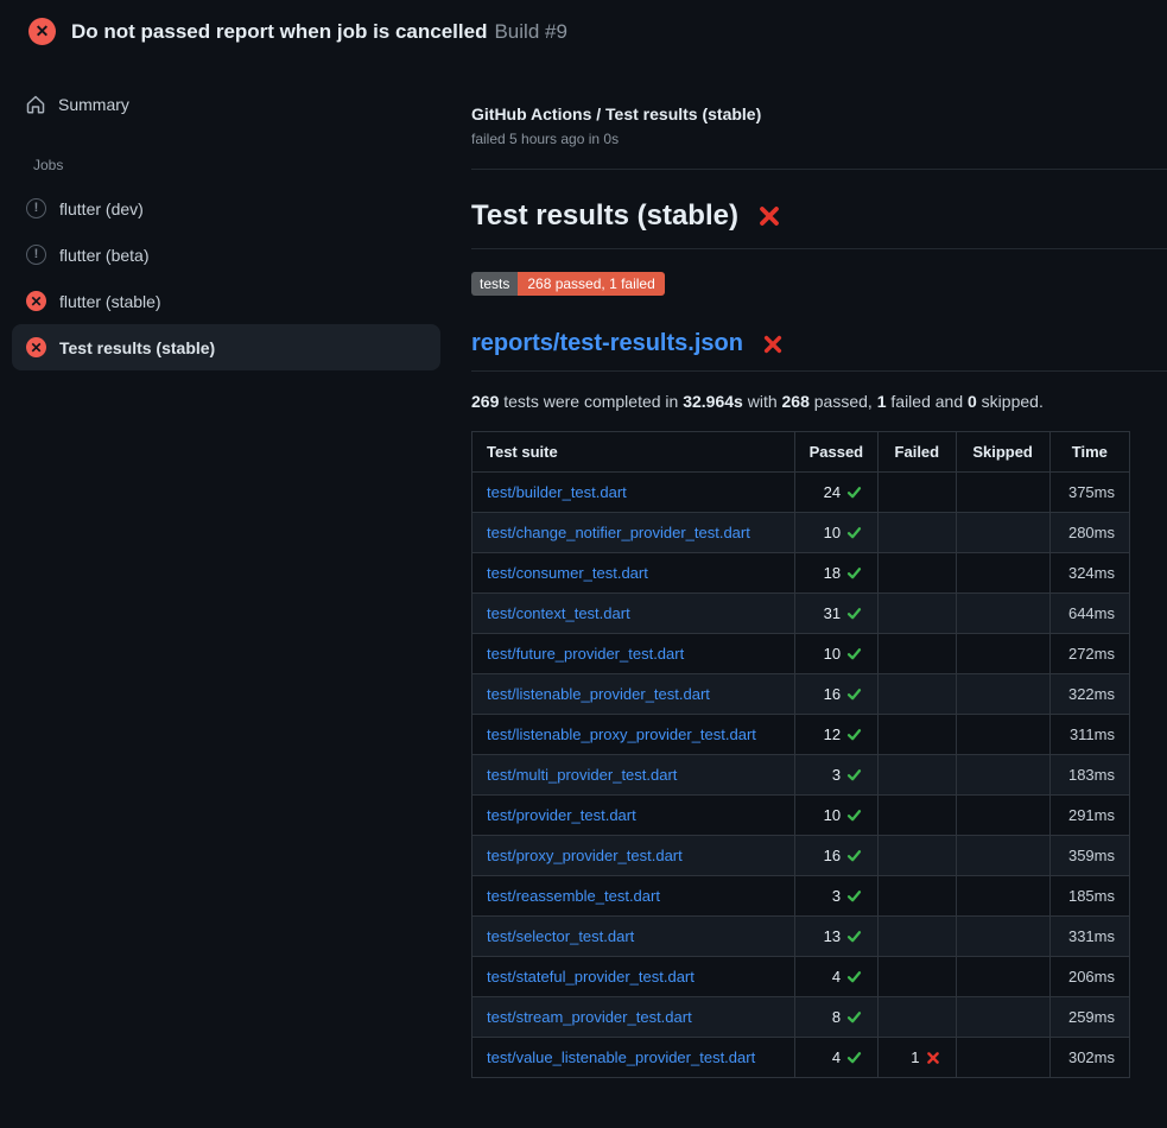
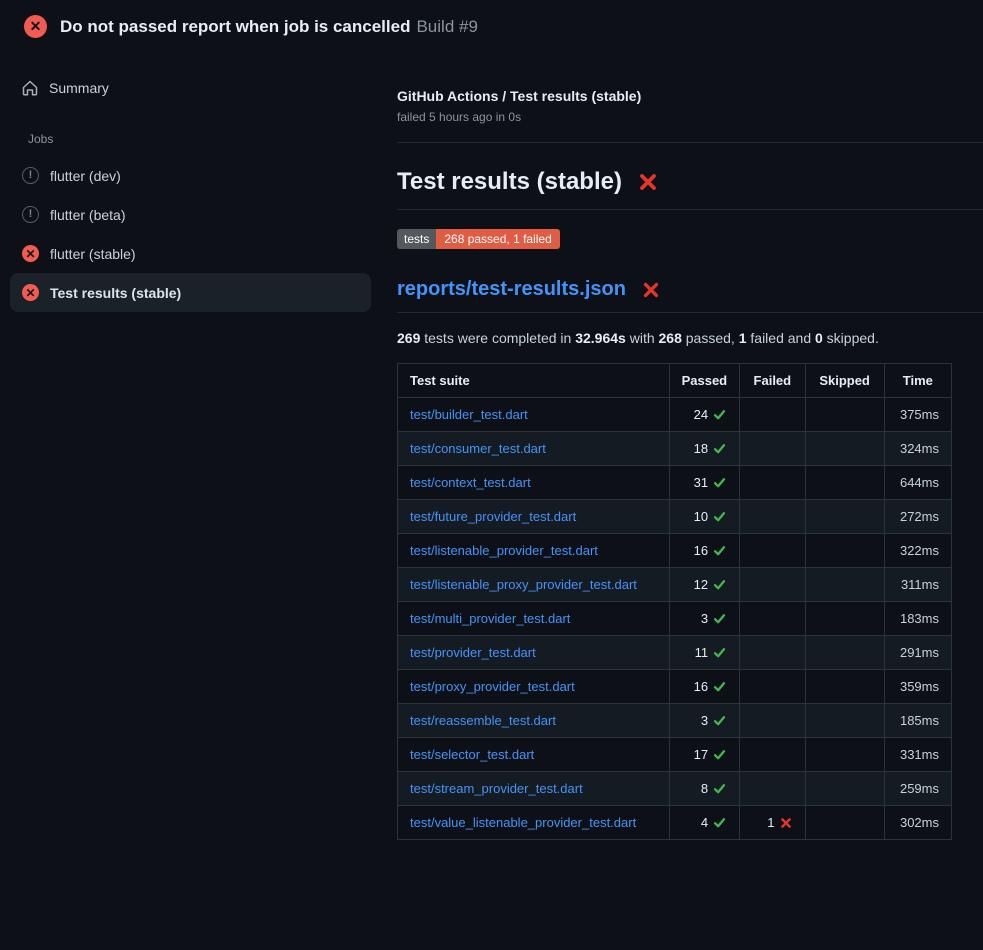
  ✕
  Do not passed report when job is cancelled Build #9
  Summary
  Jobs
  !
  flutter (dev)
  !
  flutter (beta)
  ✕
  flutter (stable)
  ✕
  Test results (stable)
  GitHub Actions / Test results (stable)
  failed 5 hours ago in 0s
  Test results (stable)
  tests
  268 passed, 1 failed
  reports/test-results.json
  269 tests were completed in 32.964s with 268 passed, 1 failed and 0 skipped.
  Test suite	Passed	Failed	Skipped	Time
  test/builder_test.dart	24			375ms
- test/change_notifier_provider_test.dart	10			280ms
  test/consumer_test.dart	18			324ms
  test/context_test.dart	31			644ms
  test/future_provider_test.dart	10			272ms
  test/listenable_provider_test.dart	16			322ms
  test/listenable_proxy_provider_test.dart	12			311ms
  test/multi_provider_test.dart	3			183ms
- test/provider_test.dart	10			291ms
+ test/provider_test.dart	11			291ms
  test/proxy_provider_test.dart	16			359ms
  test/reassemble_test.dart	3			185ms
- test/selector_test.dart	13			331ms
+ test/selector_test.dart	17			331ms
- test/stateful_provider_test.dart	4			206ms
  test/stream_provider_test.dart	8			259ms
  test/value_listenable_provider_test.dart	4	1		302ms
